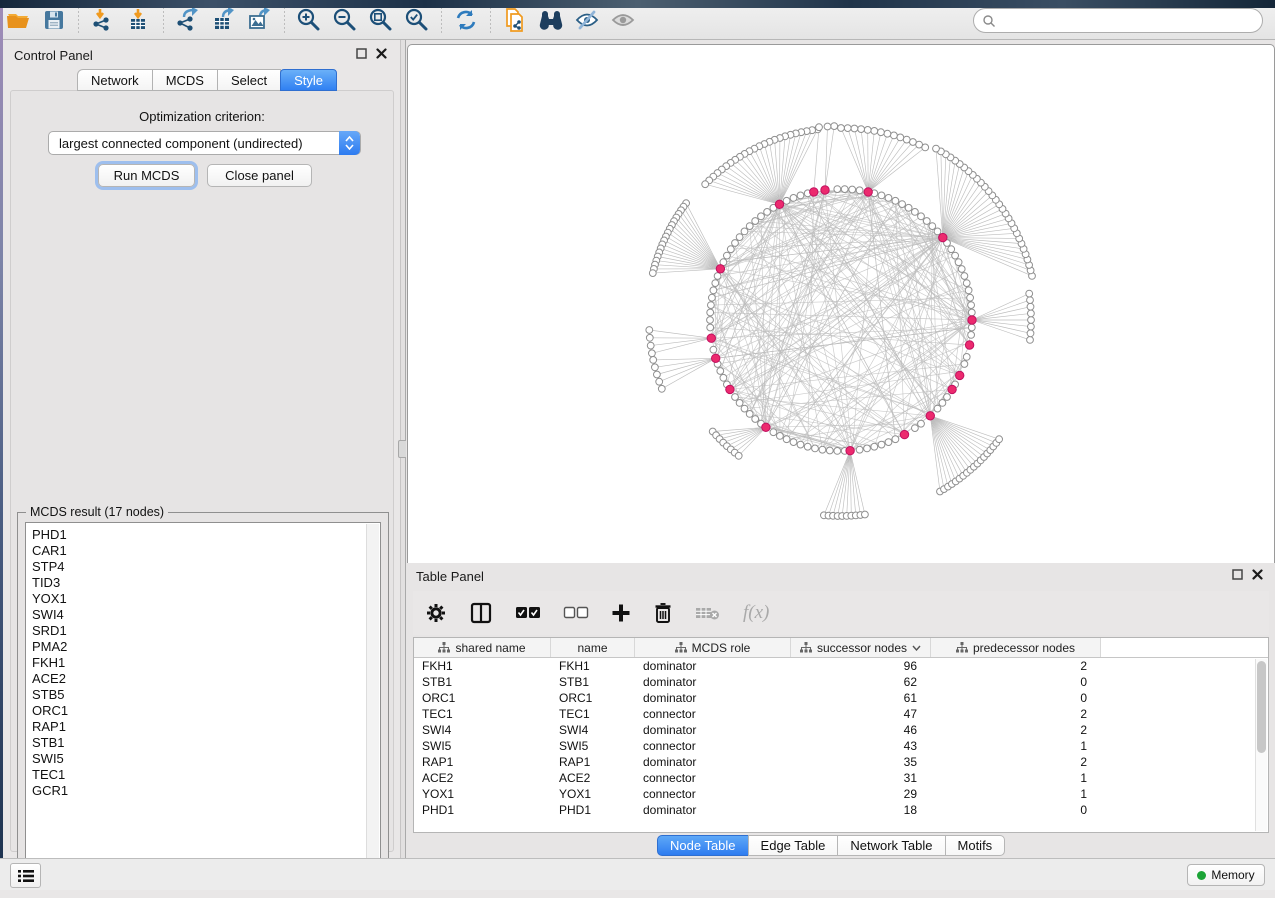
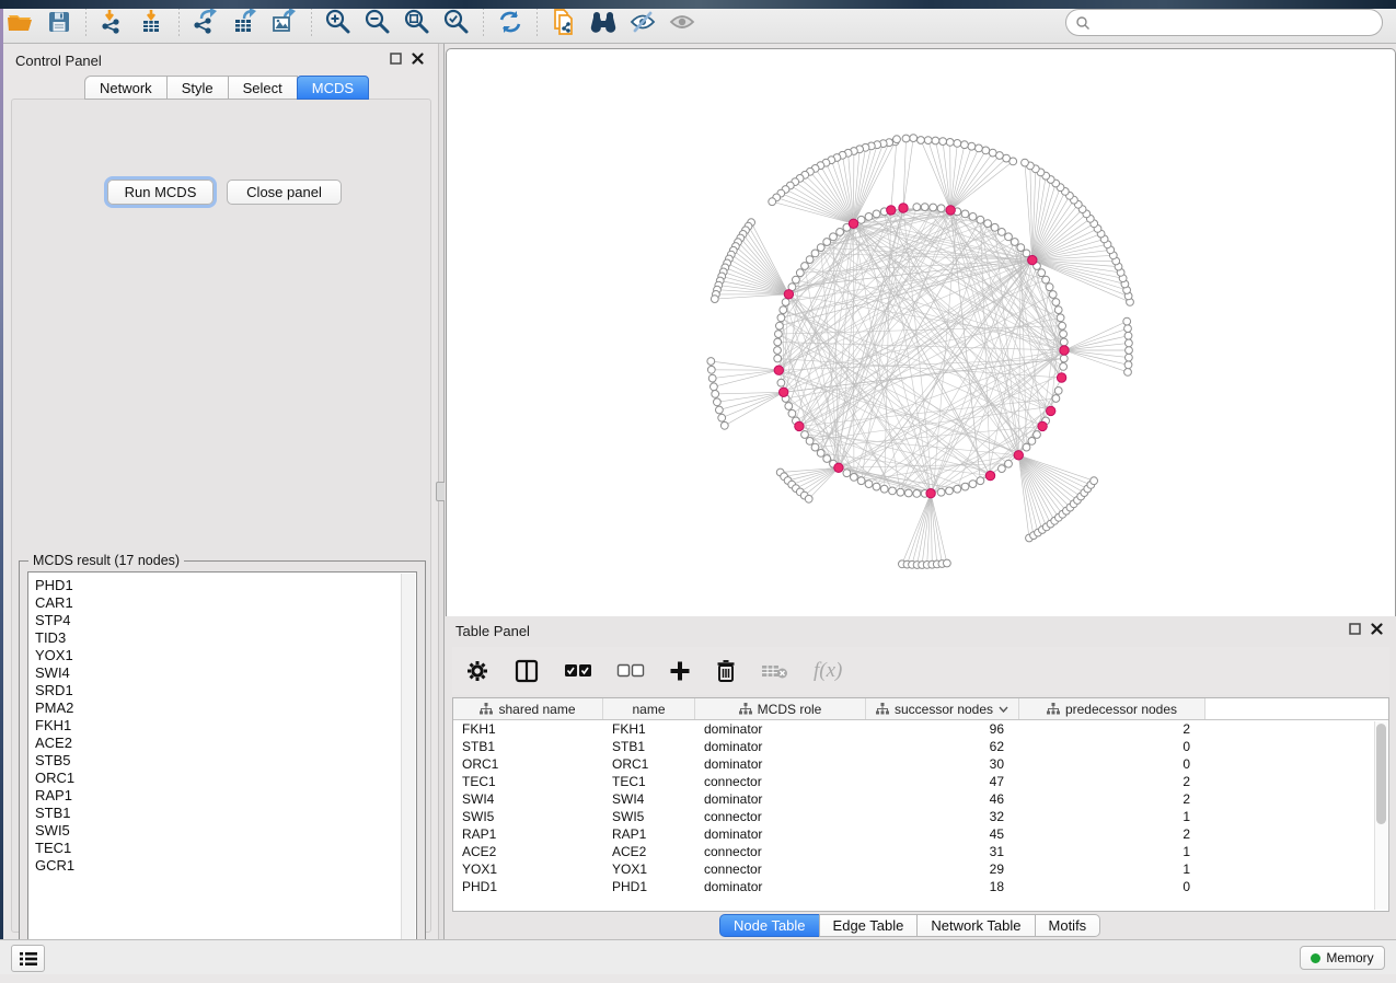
  Control Panel
  Network
- MCDS
+ Style
  Select
- Style
+ MCDS
- Optimization criterion:
- largest connected component (undirected)
  Run MCDS
  Close panel
  MCDS result (17 nodes)
  PHD1
  CAR1
  STP4
  TID3
  YOX1
  SWI4
  SRD1
  PMA2
  FKH1
  ACE2
  STB5
  ORC1
  RAP1
  STB1
  SWI5
  TEC1
  GCR1
  Table Panel
  f(x)
  shared name
  name
  MCDS role
  successor nodes
  predecessor nodes
  FKH1
  FKH1
  dominator
  96
  2
  STB1
  STB1
  dominator
  62
  0
  ORC1
  ORC1
  dominator
- 61
+ 30
  0
  TEC1
  TEC1
  connector
  47
  2
  SWI4
  SWI4
  dominator
  46
  2
  SWI5
  SWI5
  connector
- 43
+ 32
  1
  RAP1
  RAP1
  dominator
- 35
+ 45
  2
  ACE2
  ACE2
  connector
  31
  1
  YOX1
  YOX1
  connector
  29
  1
  PHD1
  PHD1
  dominator
  18
  0
  Node Table
  Edge Table
  Network Table
  Motifs
  Memory
